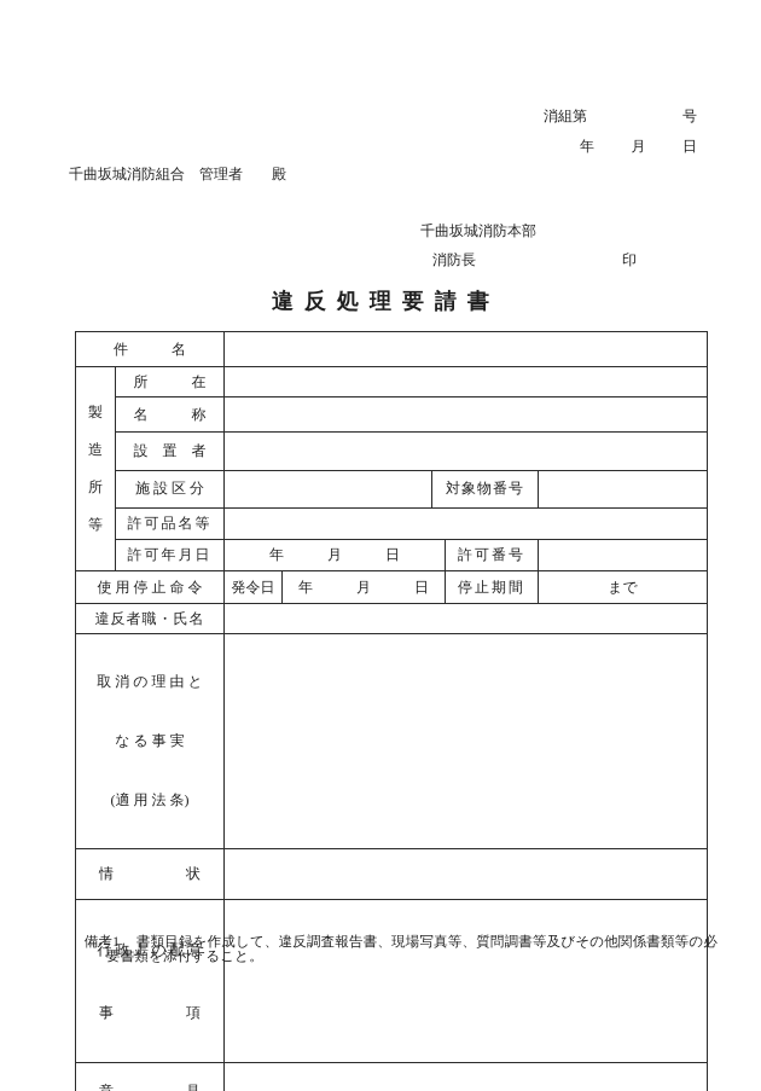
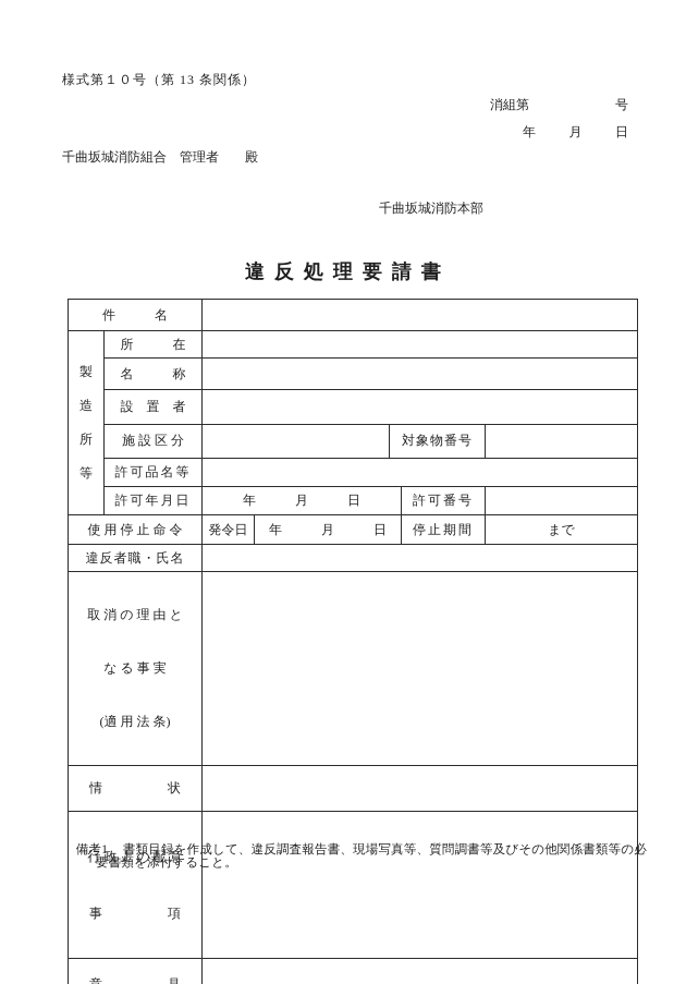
+ 様式第１０号（第 13 条関係）
  消組第
  号
  年
  月
  日
  千曲坂城消防組合 管理者 殿
  千曲坂城消防本部
- 消防長
- 印
  違反処理要請書
  件 名
  製 造 所 等	所 在
  名 称
  設 置 者
  施 設 区 分		対象物番号
  許可品名等
  許可年月日	年 月 日	許可番号
  使 用 停 止 命 令	発令日	年 月 日	停止期間	まで
  違反者職・氏名
  取 消 の 理 由 と な る 事 実 (適 用 法 条)
  情 状
  行 政 上 の 配 意 事 項
  備考1 書類目録を作成して、違反調査報告書、現場写真等、質問調書等及びその他関係書類等の必
  要書類を添付すること。
